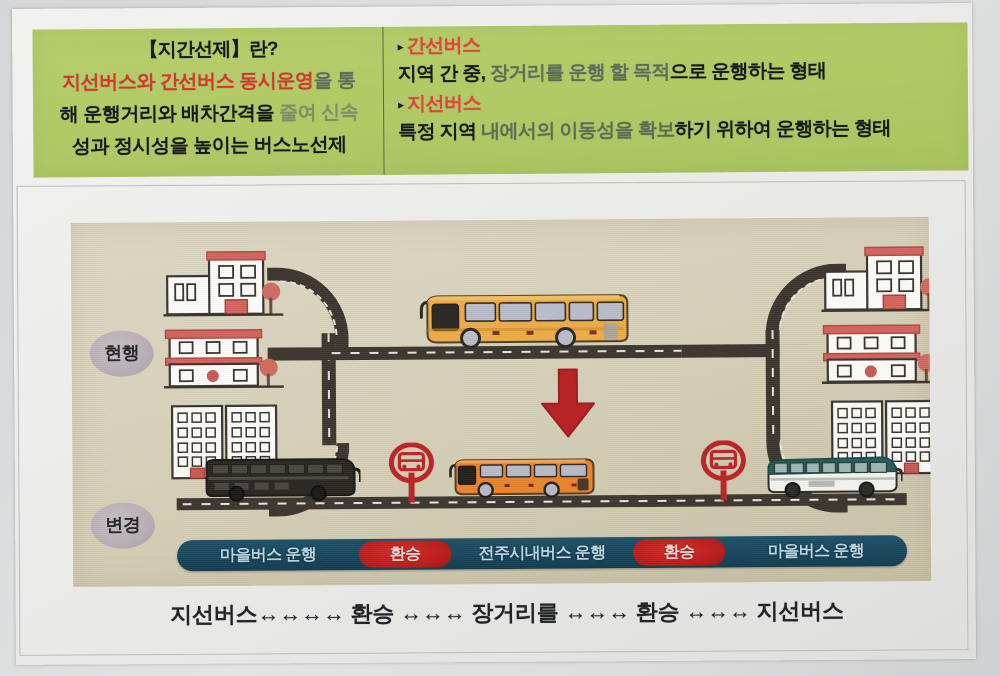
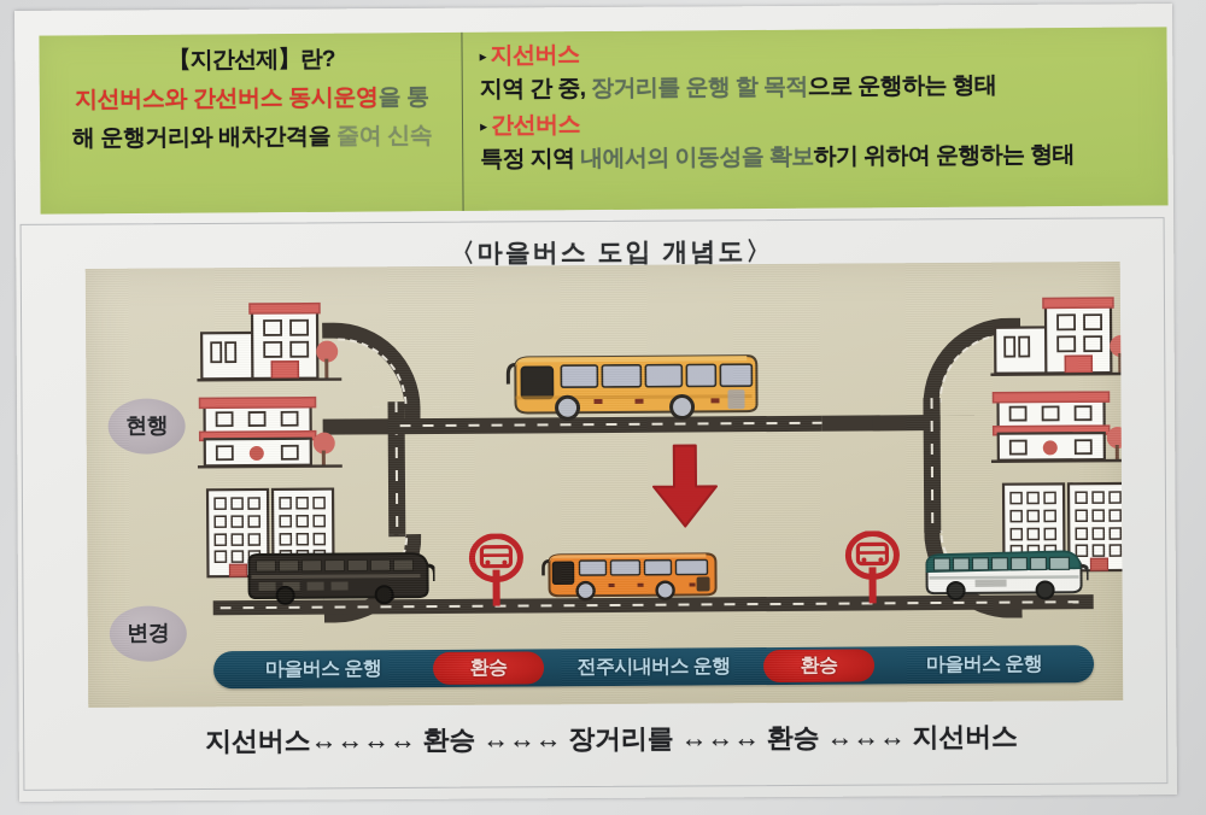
  【지간선제】란?
  지선버스와 간선버스 동시운영을 통
  해 운행거리와 배차간격을 줄여 신속
- 성과 정시성을 높이는 버스노선제
  ▸
- 간선버스
+ 지선버스
  지역 간 중, 장거리를 운행 할 목적으로 운행하는 형태
  ▸
- 지선버스
+ 간선버스
  특정 지역 내에서의 이동성을 확보하기 위하여 운행하는 형태
+ 〈마을버스 도입 개념도〉
  지선버스↔↔↔↔ 환승 ↔↔↔ 장거리를 ↔↔↔ 환승 ↔↔↔ 지선버스
